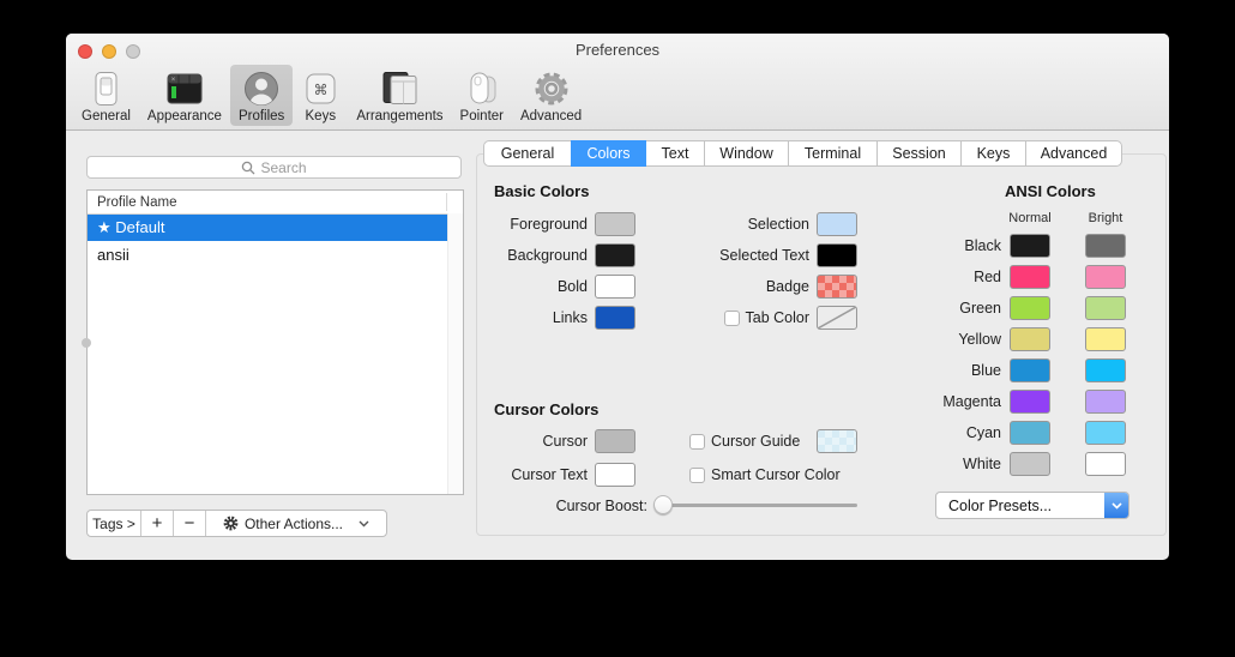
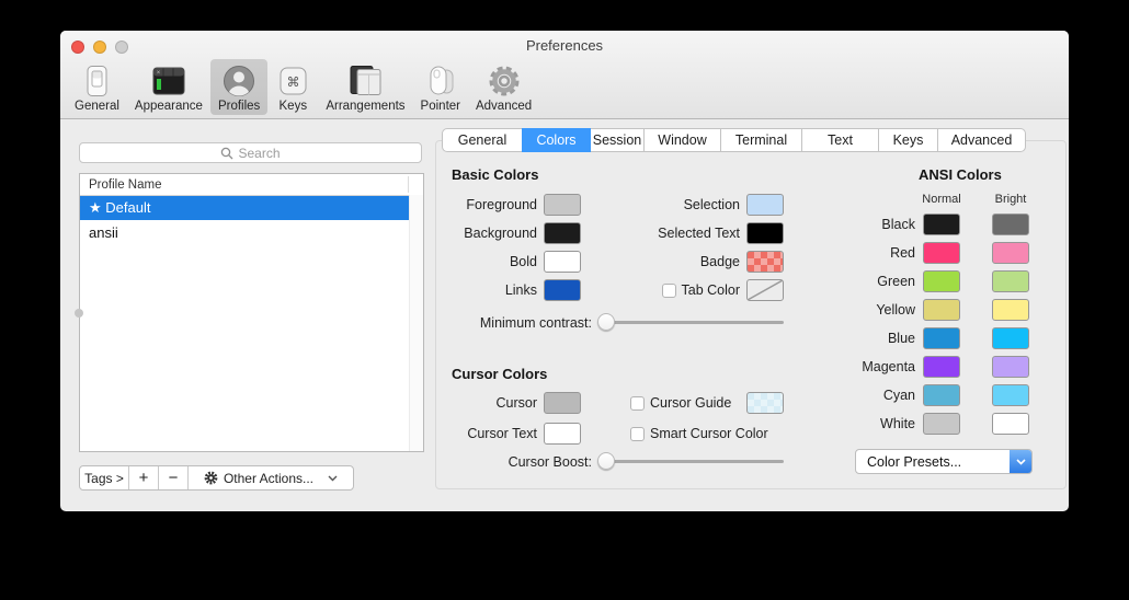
  Preferences
  General
  Appearance
  Profiles
  ⌘
  Keys
  Arrangements
  Pointer
  Advanced
  Search
  Profile Name
  ★ Default
  ansii
  Tags >
  +
  −
  Other Actions...
  General
  Colors
- Text
+ Session
  Window
  Terminal
- Session
+ Text
  Keys
  Advanced
  Basic Colors
  Foreground
  Background
  Bold
  Links
  Selection
  Selected Text
  Badge
  Tab Color
+ Minimum contrast:
  Cursor Colors
  Cursor
  Cursor Text
  Cursor Guide
  Smart Cursor Color
  Cursor Boost:
  ANSI Colors
  Normal
  Bright
  Black
  Red
  Green
  Yellow
  Blue
  Magenta
  Cyan
  White
  Color Presets...
